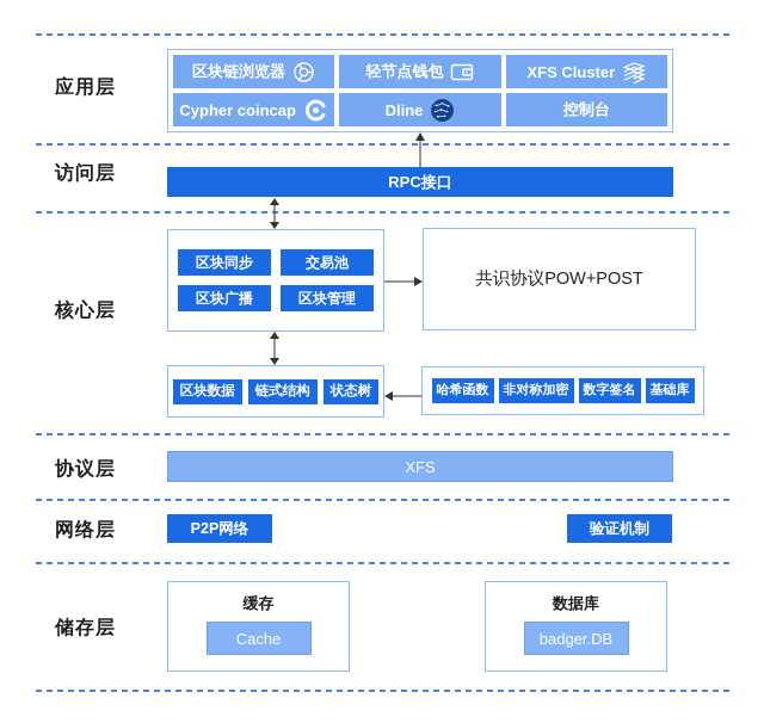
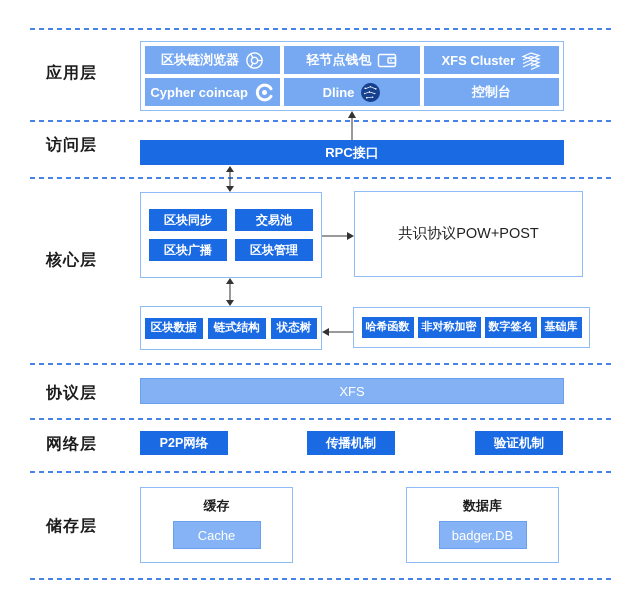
  应用层
  访问层
  核心层
  协议层
  网络层
  储存层
  区块链浏览器
  轻节点钱包
  XFS Cluster
  Cypher coincap
  Dline
  控制台
  RPC接口
  区块同步
  交易池
  区块广播
  区块管理
  共识协议POW+POST
  区块数据
  链式结构
  状态树
  哈希函数
  非对称加密
  数字签名
  基础库
  XFS
  P2P网络
+ 传播机制
  验证机制
  缓存
  Cache
  数据库
  badger.DB
